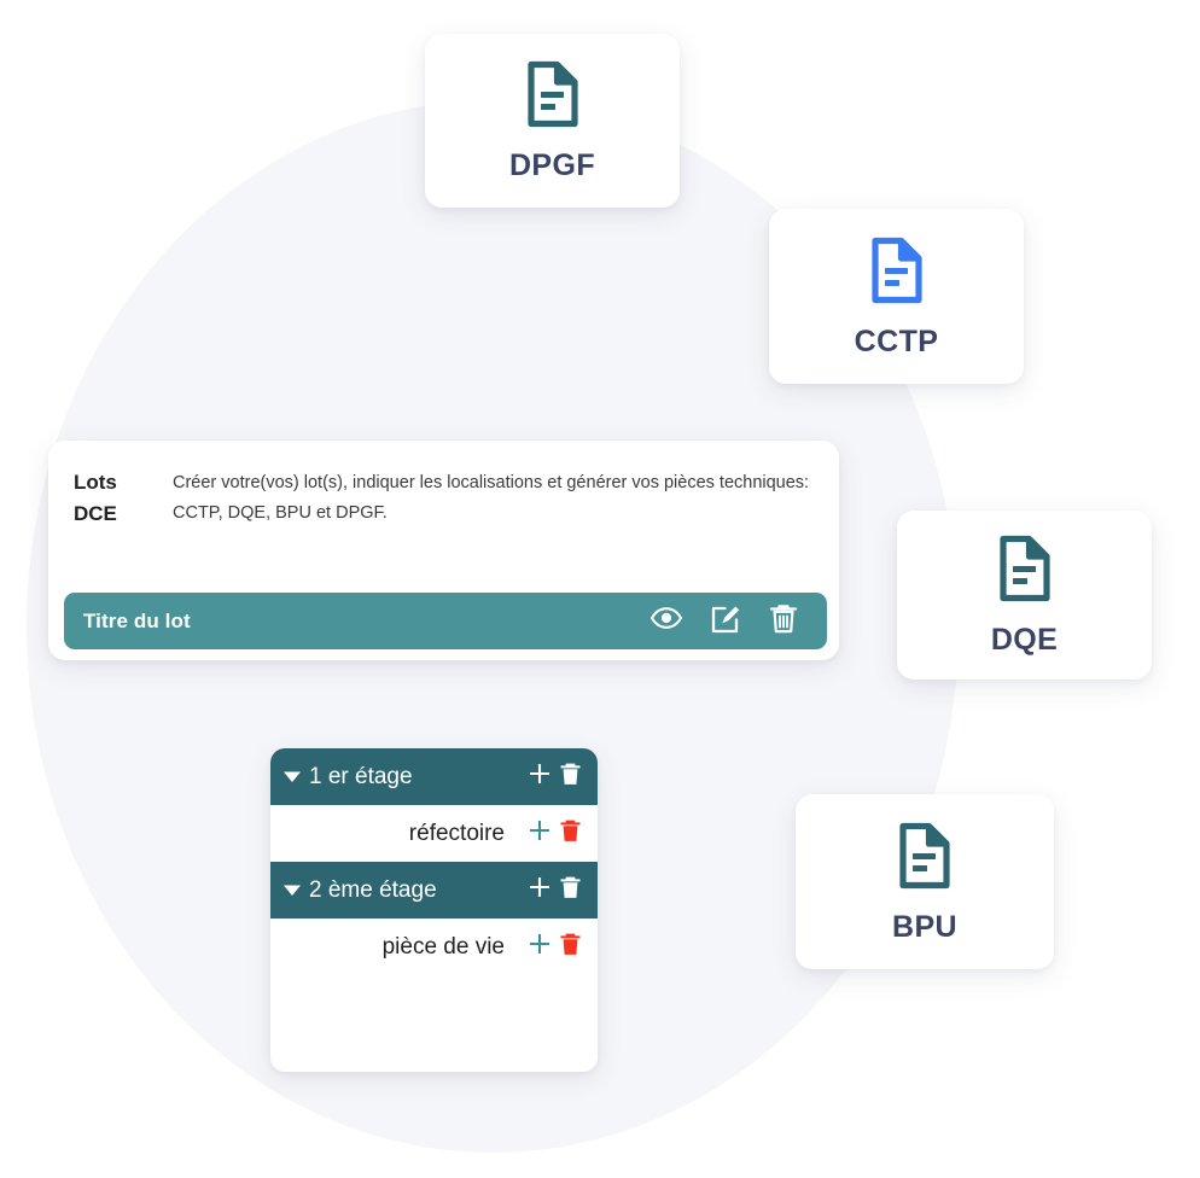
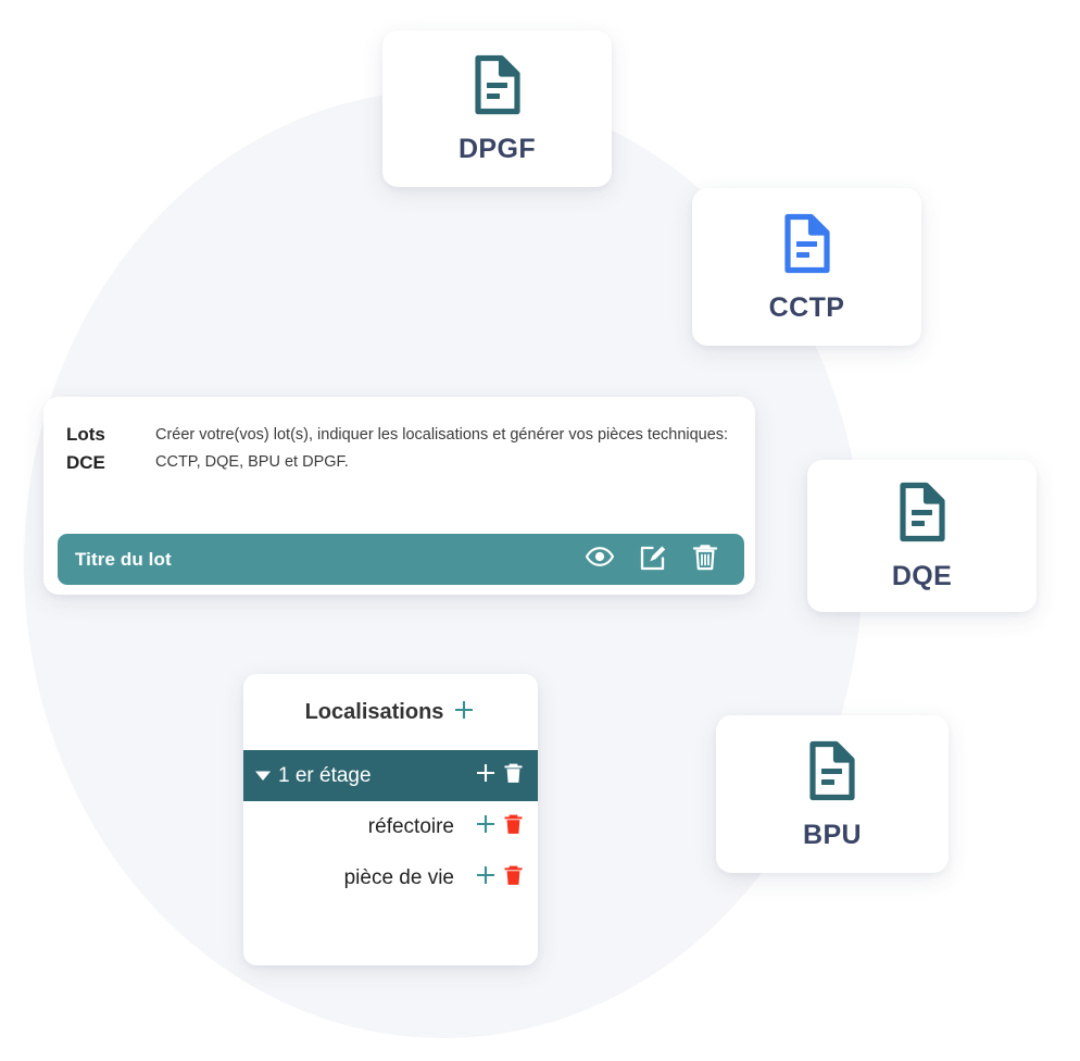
  DPGF
  CCTP
  DQE
  BPU
  Lots
  DCE
  Créer votre(vos) lot(s), indiquer les localisations et générer vos pièces techniques: CCTP, DQE, BPU et DPGF.
  Titre du lot
+ Localisations
  1 er étage
  réfectoire
- 2 ème étage
  pièce de vie
